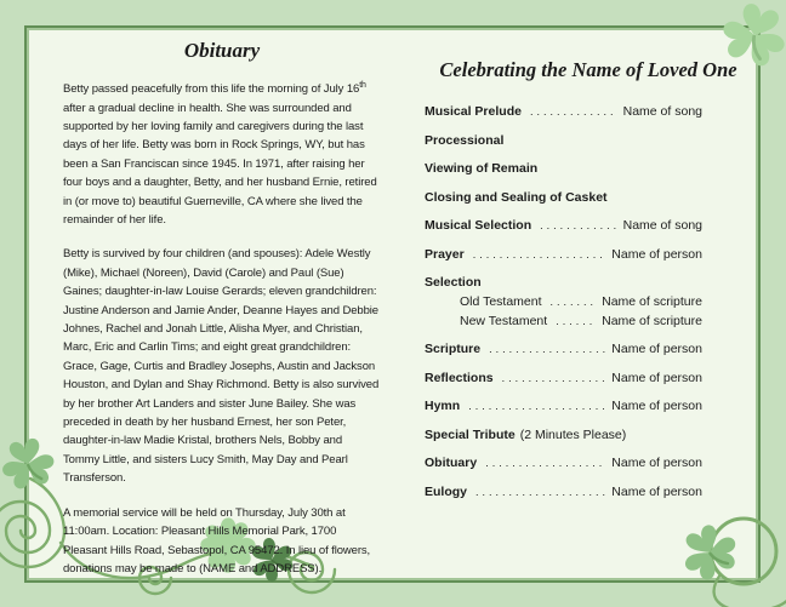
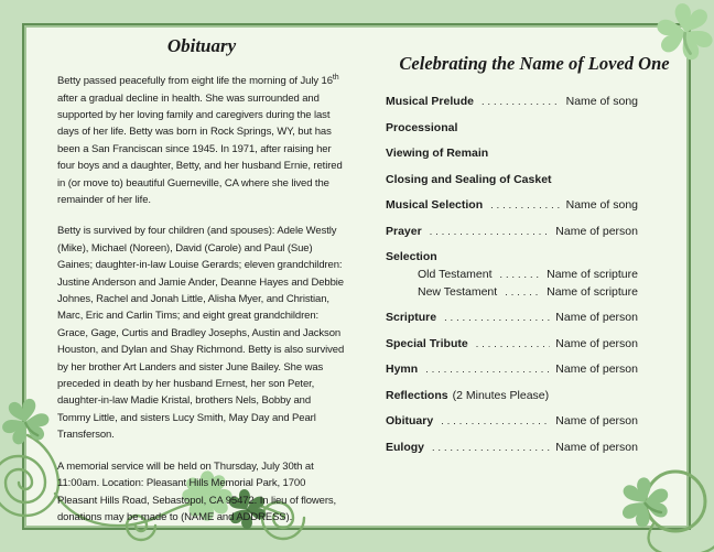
  Obituary
- Betty passed peacefully from this life the morning of July 16 after a gradual decline in health. She was surrounded and supported by her loving family and caregivers during the last days of her life. Betty was born in Rock Springs, WY, but has been a San Franciscan since 1945. In 1971, after raising her four boys and a daughter, Betty, and her husband Ernie, retired in (or move to) beautiful Guerneville, CA where she lived the remainder of her life.
+ Betty passed peacefully from eight life the morning of July 16 after a gradual decline in health. She was surrounded and supported by her loving family and caregivers during the last days of her life. Betty was born in Rock Springs, WY, but has been a San Franciscan since 1945. In 1971, after raising her four boys and a daughter, Betty, and her husband Ernie, retired in (or move to) beautiful Guerneville, CA where she lived the remainder of her life.
  Betty is survived by four children (and spouses): Adele Westly (Mike), Michael (Noreen), David (Carole) and Paul (Sue) Gaines; daughter-in-law Louise Gerards; eleven grandchildren: Justine Anderson and Jamie Ander, Deanne Hayes and Debbie Johnes, Rachel and Jonah Little, Alisha Myer, and Christian, Marc, Eric and Carlin Tims; and eight great grandchildren: Grace, Gage, Curtis and Bradley Josephs, Austin and Jackson Houston, and Dylan and Shay Richmond. Betty is also survived by her brother Art Landers and sister June Bailey. She was preceded in death by her husband Ernest, her son Peter, daughter-in-law Madie Kristal, brothers Nels, Bobby and Tommy Little, and sisters Lucy Smith, May Day and Pearl Transferson.
  A memorial service will be held on Thursday, July 30th at 11:00am. Location: Pleasant Hills Memorial Park, 1700 Pleasant Hills Road, Sebastopol, CA 95472. In lieu of flowers, donations may be made to (NAME and ADDRESS).
  Celebrating the Name of Loved One
  Musical Prelude
  Name of song
  Processional
  Viewing of Remain
  Closing and Sealing of Casket
  Musical Selection
  Name of song
  Prayer
  Name of person
  Selection
  Old Testament
  Name of scripture
  New Testament
  Name of scripture
  Scripture
  Name of person
- Reflections
+ Special Tribute
  Name of person
  Hymn
  Name of person
- Special Tribute
+ Reflections
  (2 Minutes Please)
  Obituary
  Name of person
  Eulogy
  Name of person
